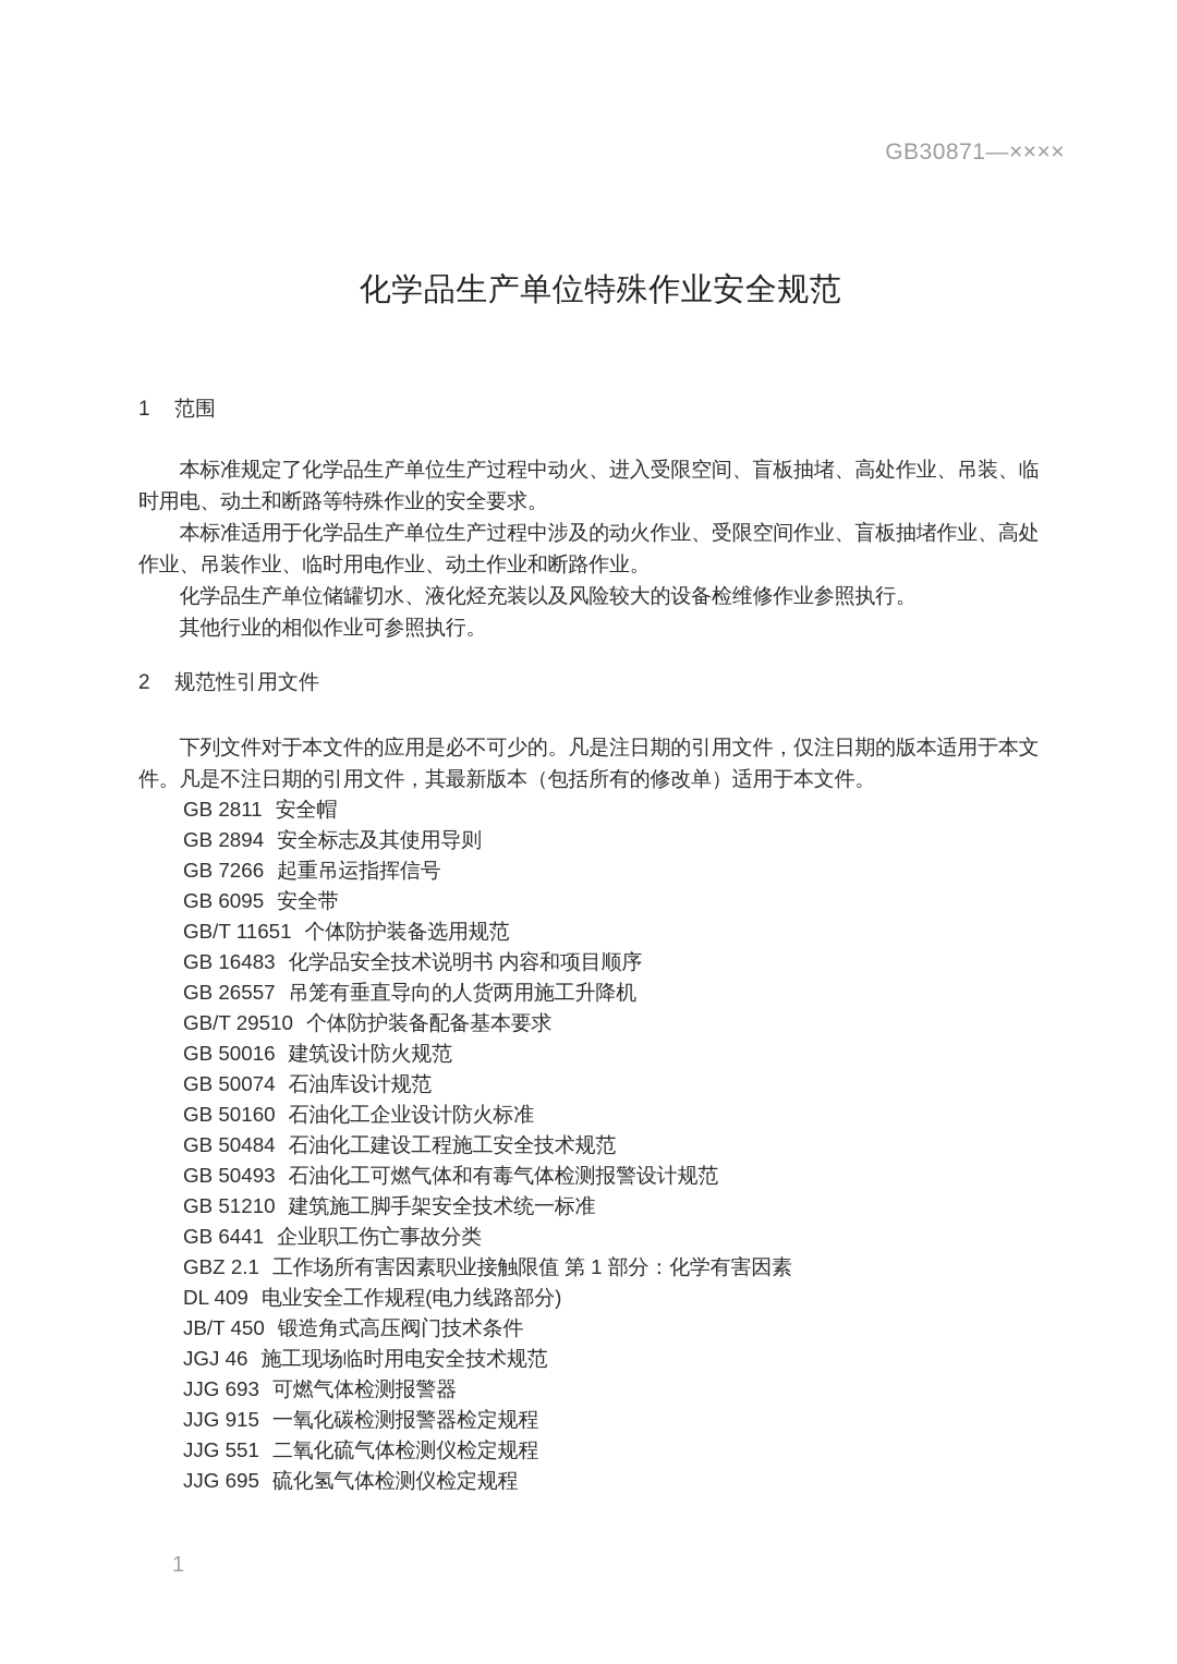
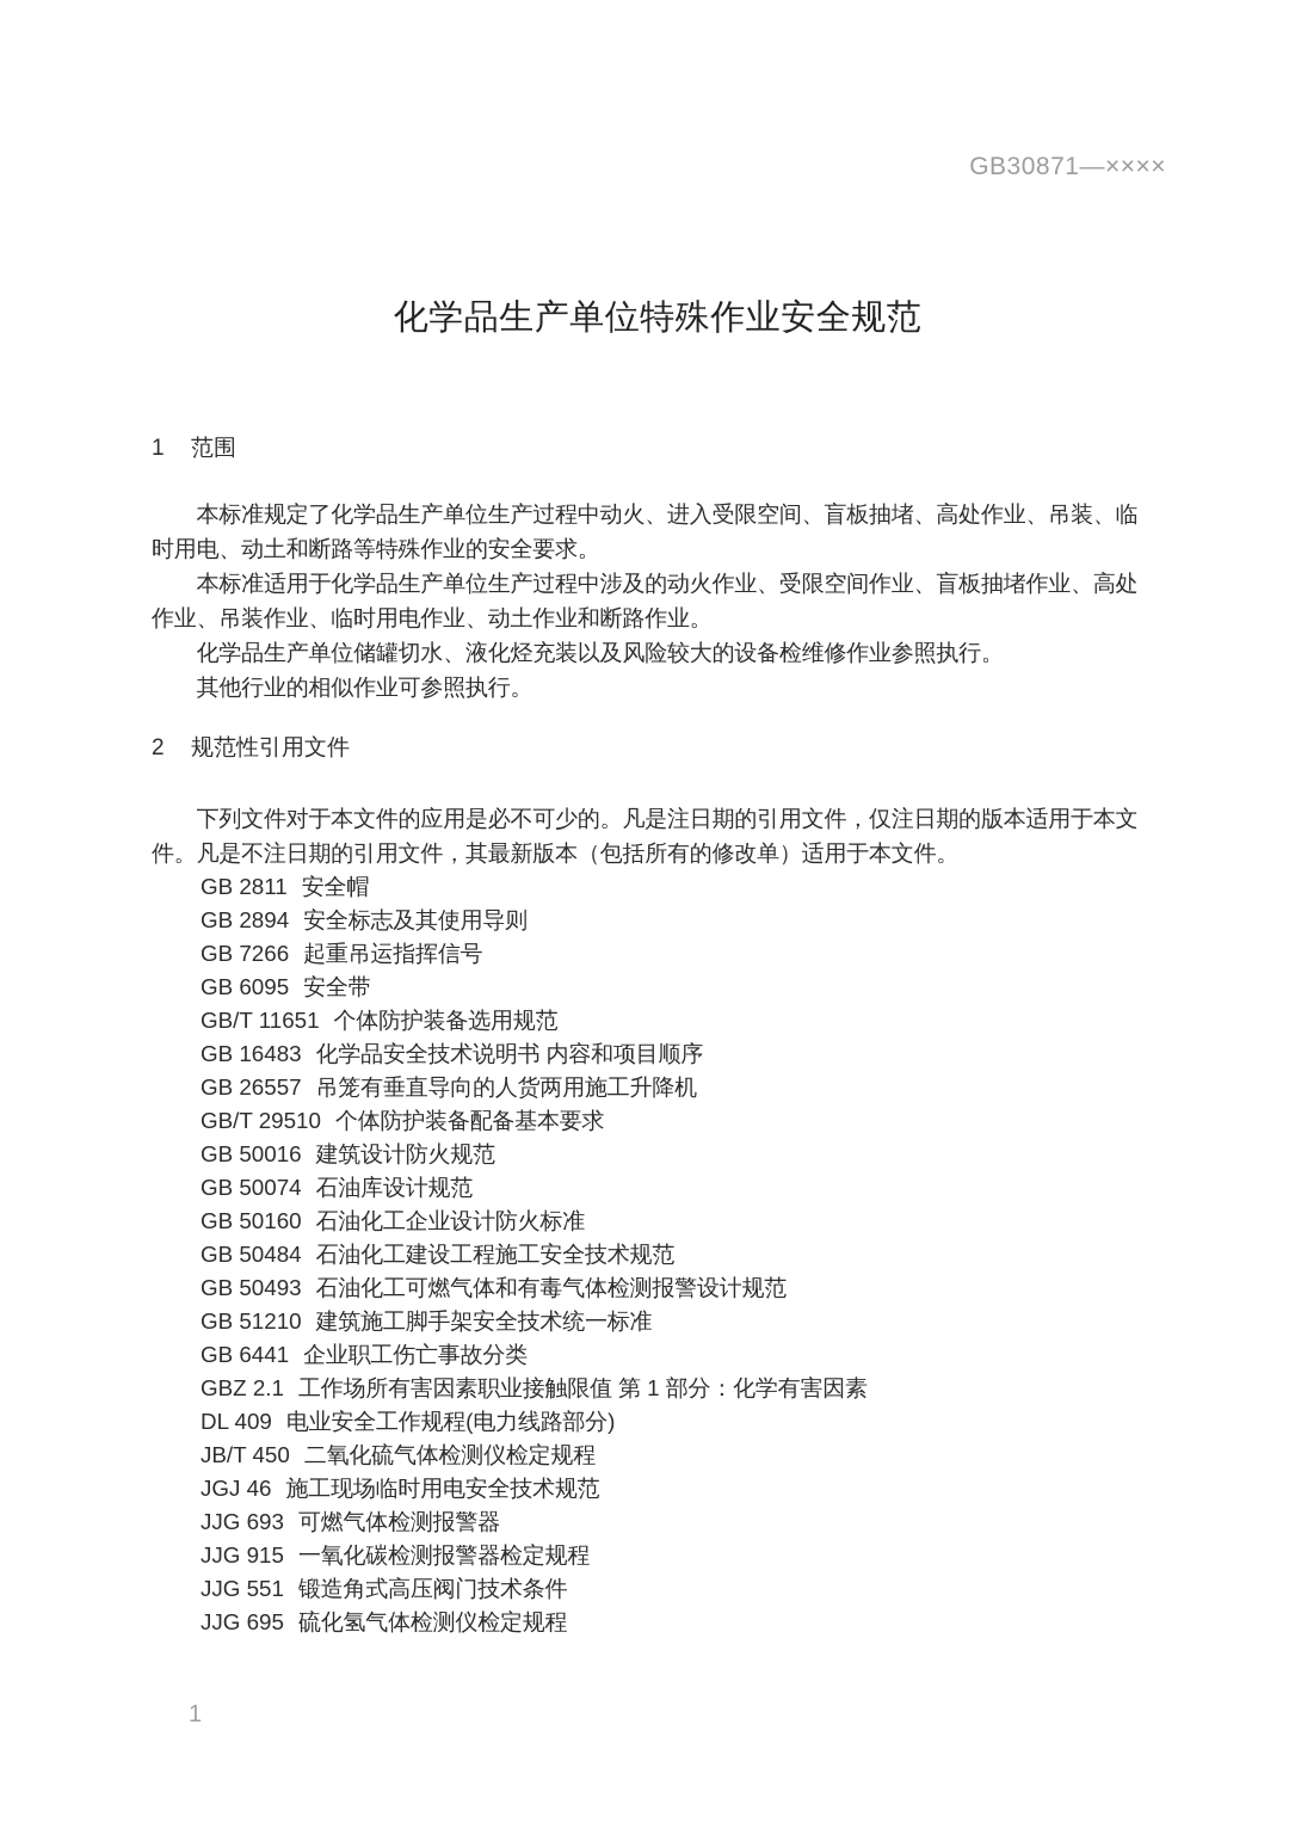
  GB30871—××××
  化学品生产单位特殊作业安全规范
  1 范围
  本标准规定了化学品生产单位生产过程中动火、进入受限空间、盲板抽堵、高处作业、吊装、临
  时用电、动土和断路等特殊作业的安全要求。
  本标准适用于化学品生产单位生产过程中涉及的动火作业、受限空间作业、盲板抽堵作业、高处
  作业、吊装作业、临时用电作业、动土作业和断路作业。
  化学品生产单位储罐切水、液化烃充装以及风险较大的设备检维修作业参照执行。
  其他行业的相似作业可参照执行。
  2 规范性引用文件
  下列文件对于本文件的应用是必不可少的。凡是注日期的引用文件，仅注日期的版本适用于本文
  件。凡是不注日期的引用文件，其最新版本（包括所有的修改单）适用于本文件。
  GB 2811 安全帽
  GB 2894 安全标志及其使用导则
  GB 7266 起重吊运指挥信号
  GB 6095 安全带
  GB/T 11651 个体防护装备选用规范
  GB 16483 化学品安全技术说明书 内容和项目顺序
  GB 26557 吊笼有垂直导向的人货两用施工升降机
  GB/T 29510 个体防护装备配备基本要求
  GB 50016 建筑设计防火规范
  GB 50074 石油库设计规范
  GB 50160 石油化工企业设计防火标准
  GB 50484 石油化工建设工程施工安全技术规范
  GB 50493 石油化工可燃气体和有毒气体检测报警设计规范
  GB 51210 建筑施工脚手架安全技术统一标准
  GB 6441 企业职工伤亡事故分类
  GBZ 2.1 工作场所有害因素职业接触限值 第 1 部分：化学有害因素
  DL 409 电业安全工作规程(电力线路部分)
- JB/T 450 锻造角式高压阀门技术条件
+ JB/T 450 二氧化硫气体检测仪检定规程
  JGJ 46 施工现场临时用电安全技术规范
  JJG 693 可燃气体检测报警器
  JJG 915 一氧化碳检测报警器检定规程
- JJG 551 二氧化硫气体检测仪检定规程
+ JJG 551 锻造角式高压阀门技术条件
  JJG 695 硫化氢气体检测仪检定规程
  1
